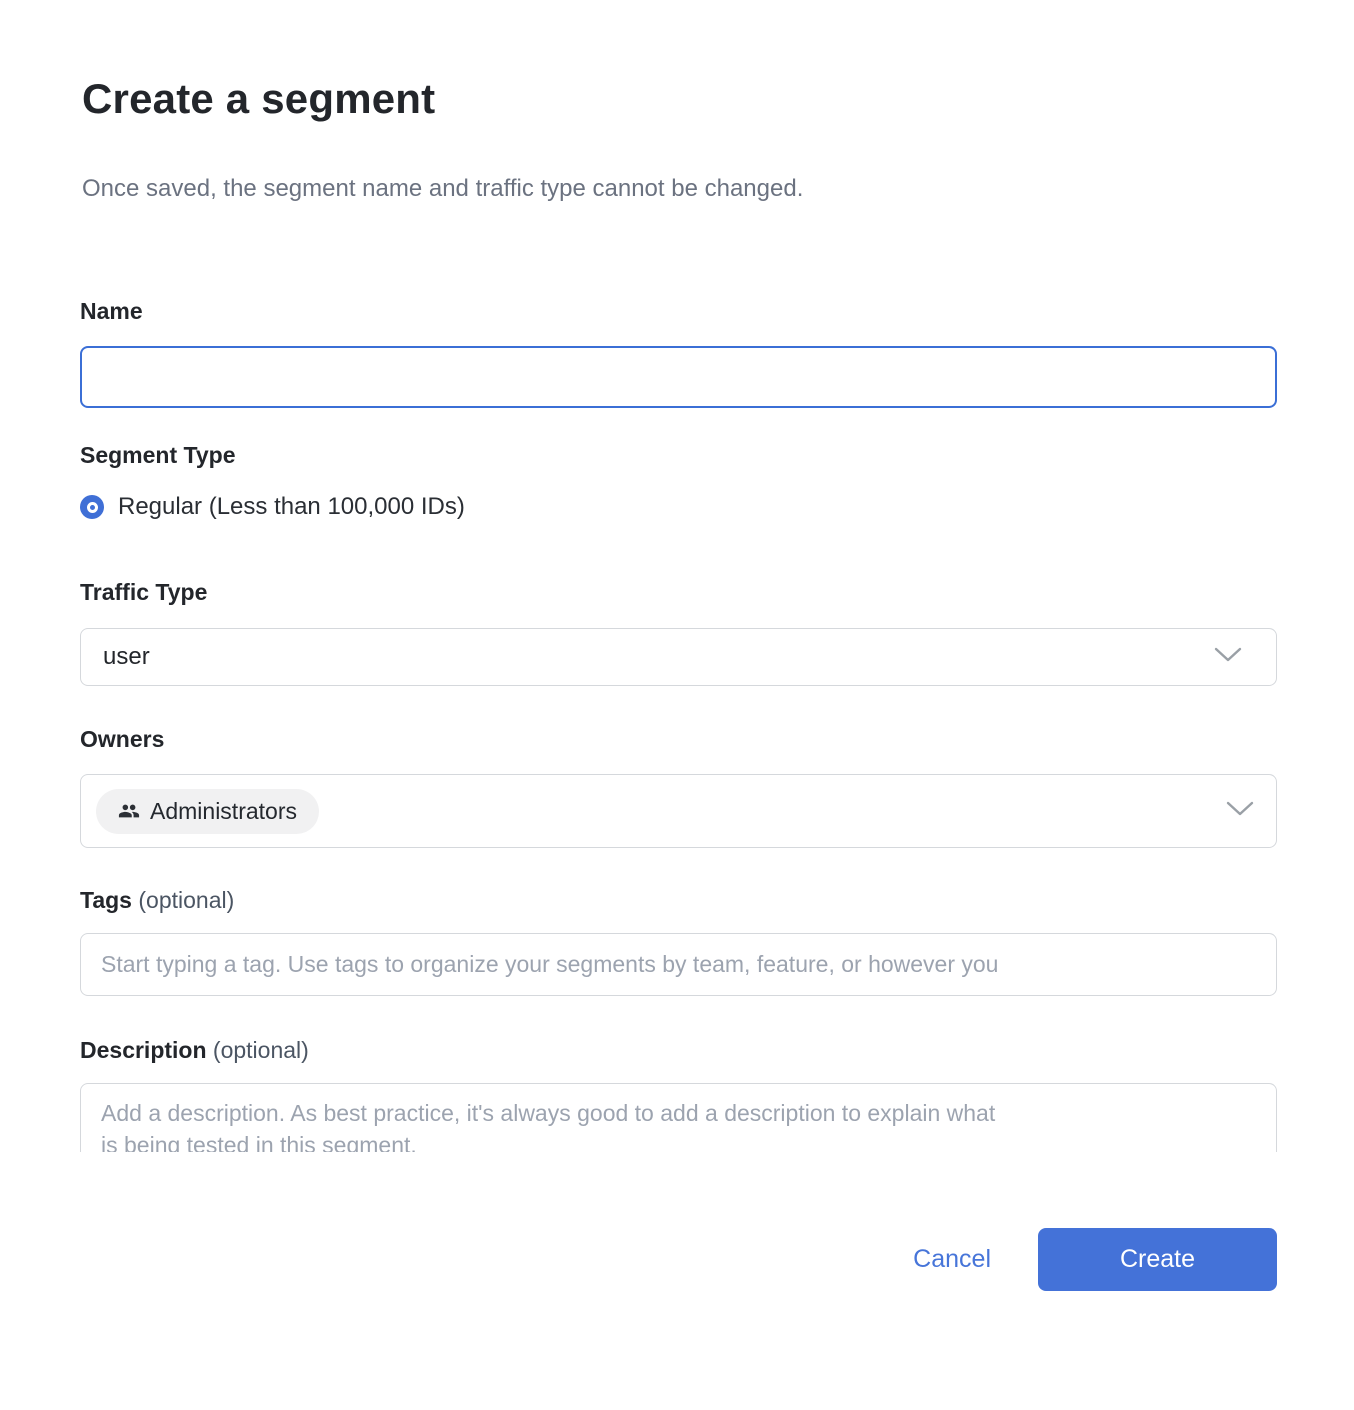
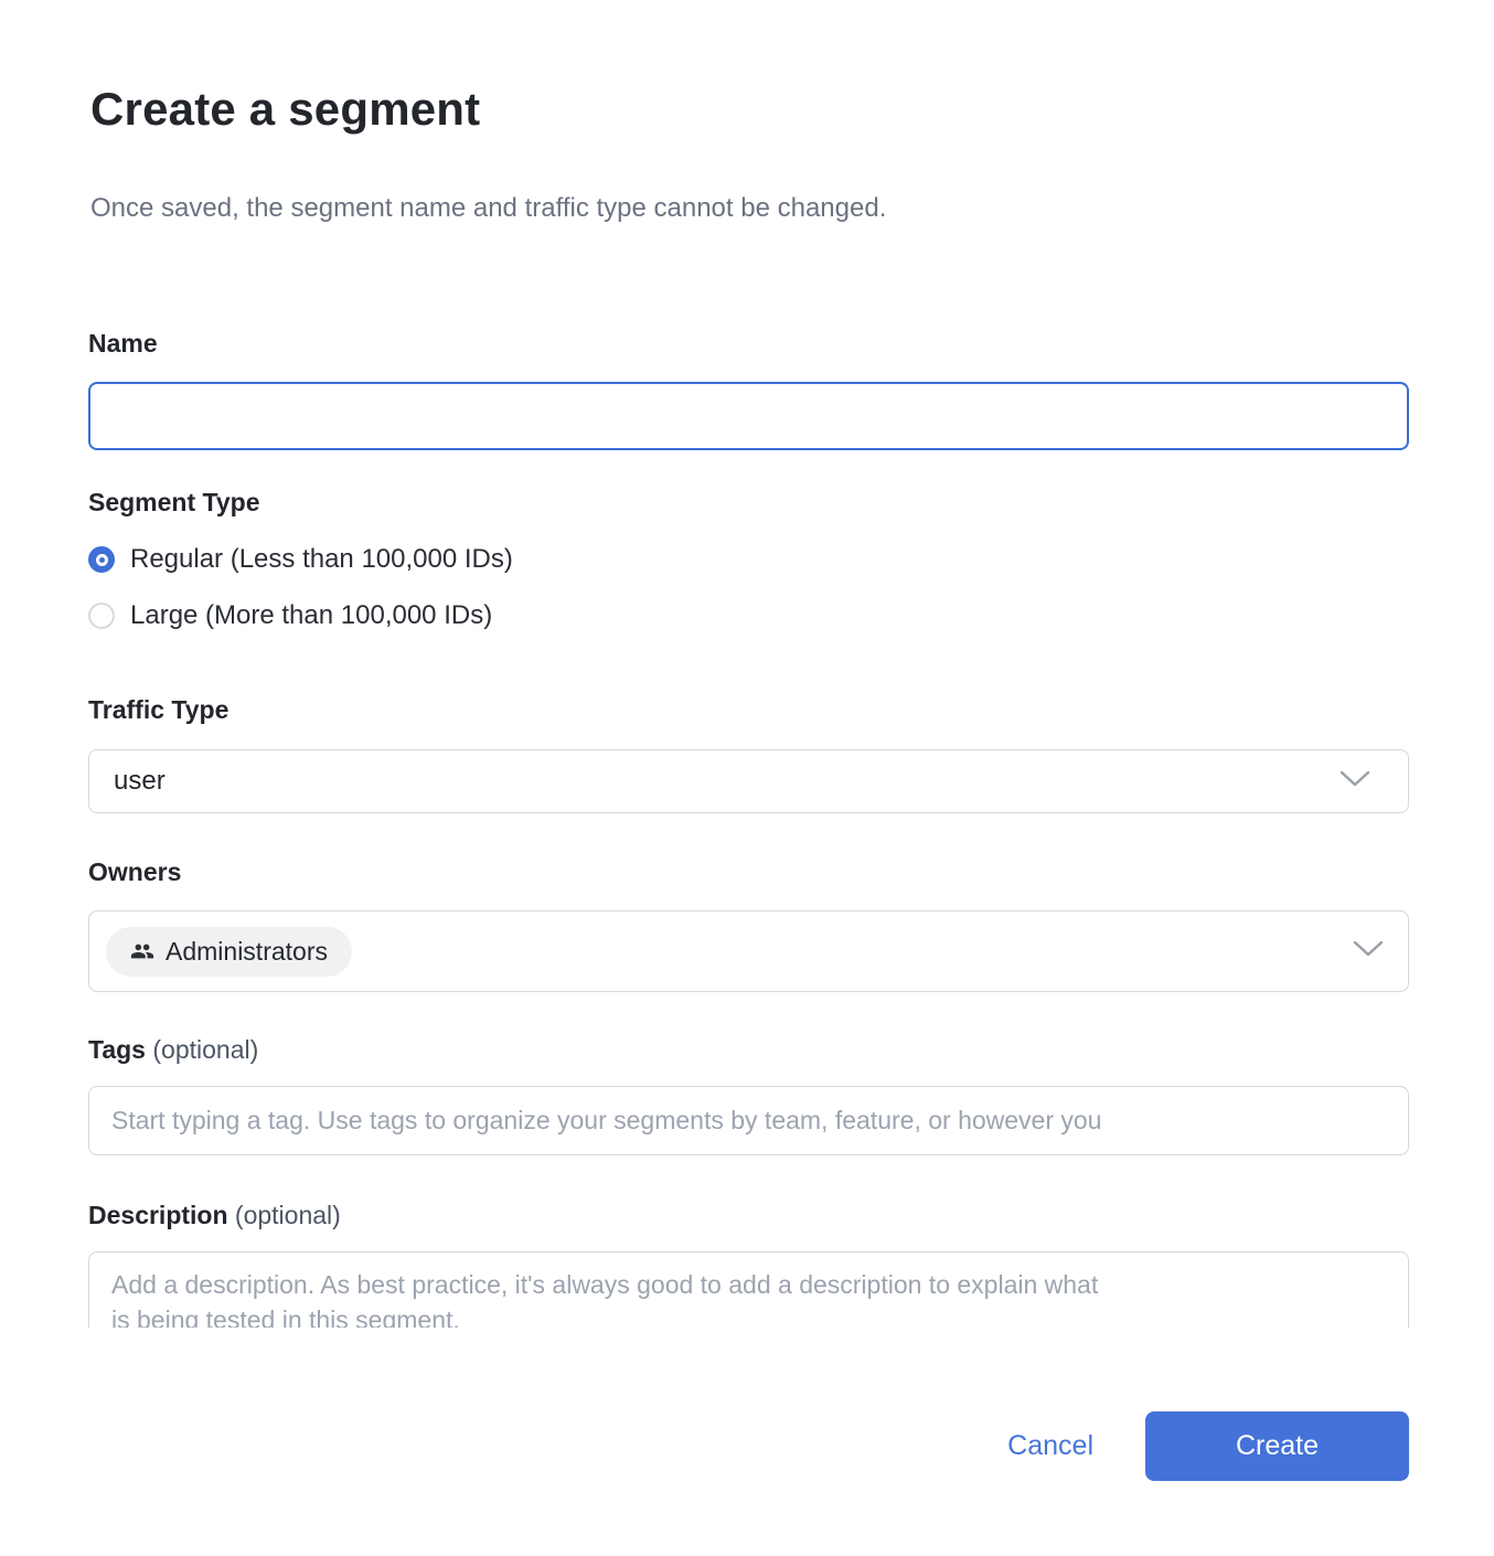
  Create a segment
  Once saved, the segment name and traffic type cannot be changed.
  Name
  Segment Type
  Regular (Less than 100,000 IDs)
+ Large (More than 100,000 IDs)
  Traffic Type
  user
  Owners
  Administrators
  Tags (optional)
  Start typing a tag. Use tags to organize your segments by team, feature, or however you
  Description (optional)
  Add a description. As best practice, it's always good to add a description to explain what
  is being tested in this segment.
  Cancel
  Create
